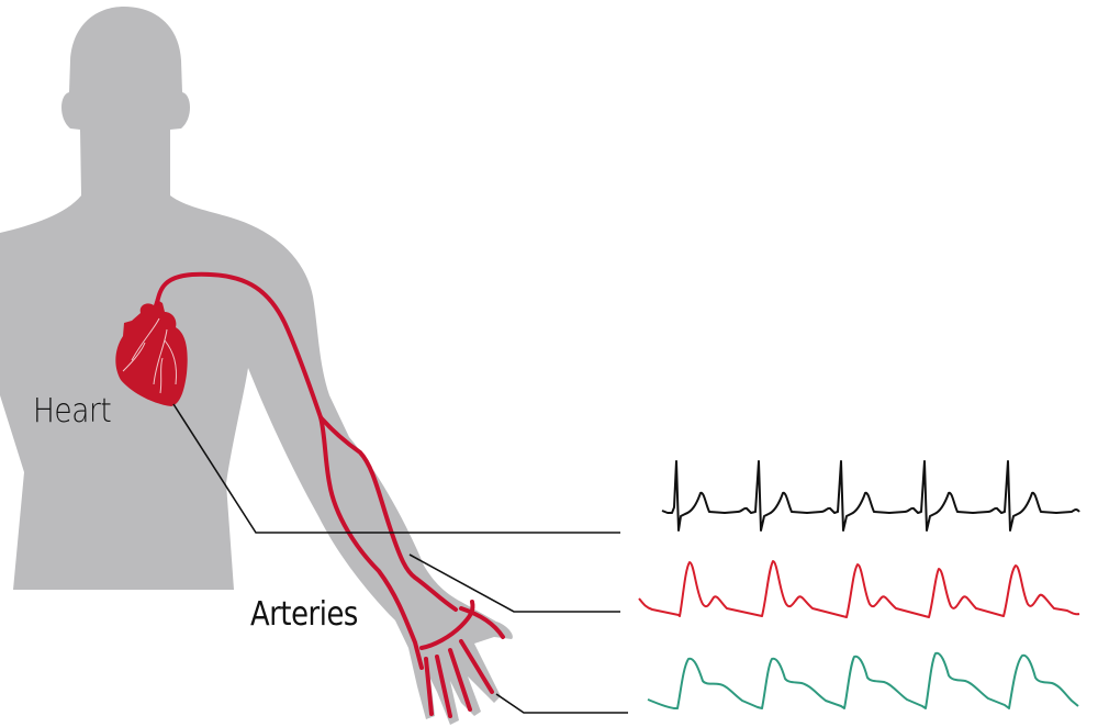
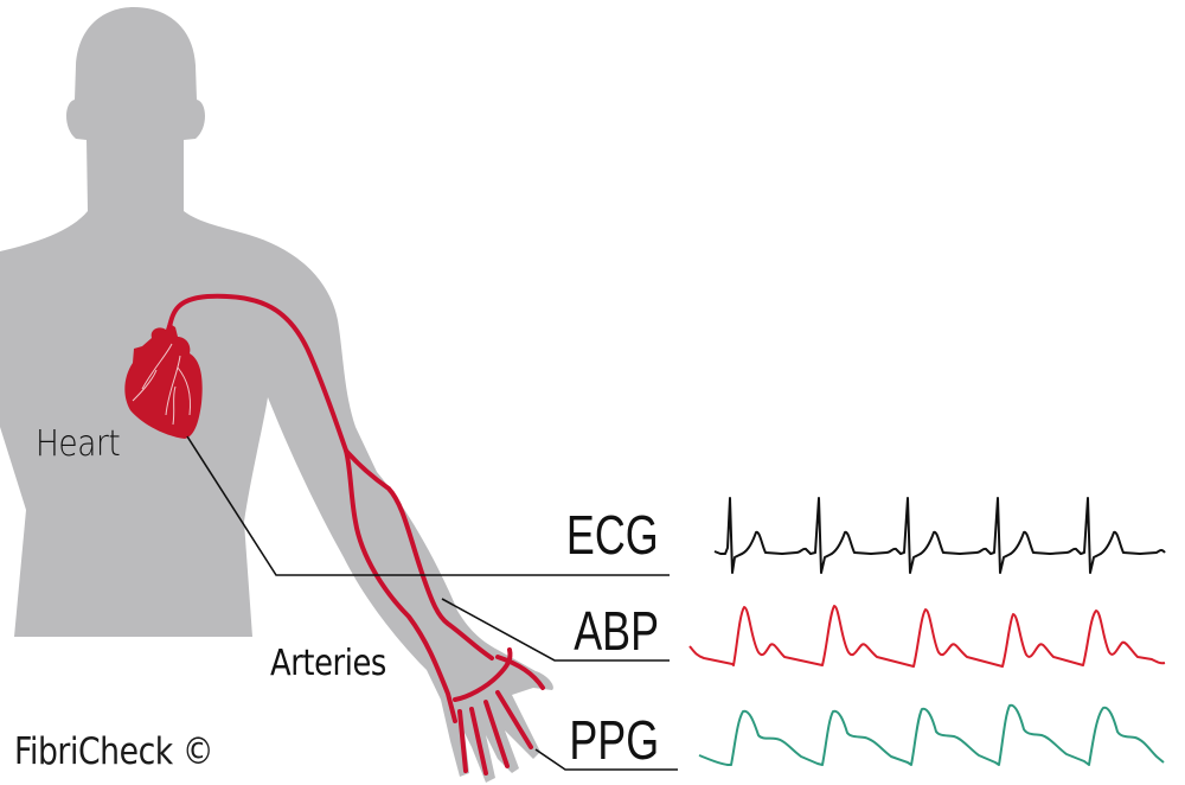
  Heart
  Arteries
+ FibriCheck ©
+ ECG
+ ABP
+ PPG
